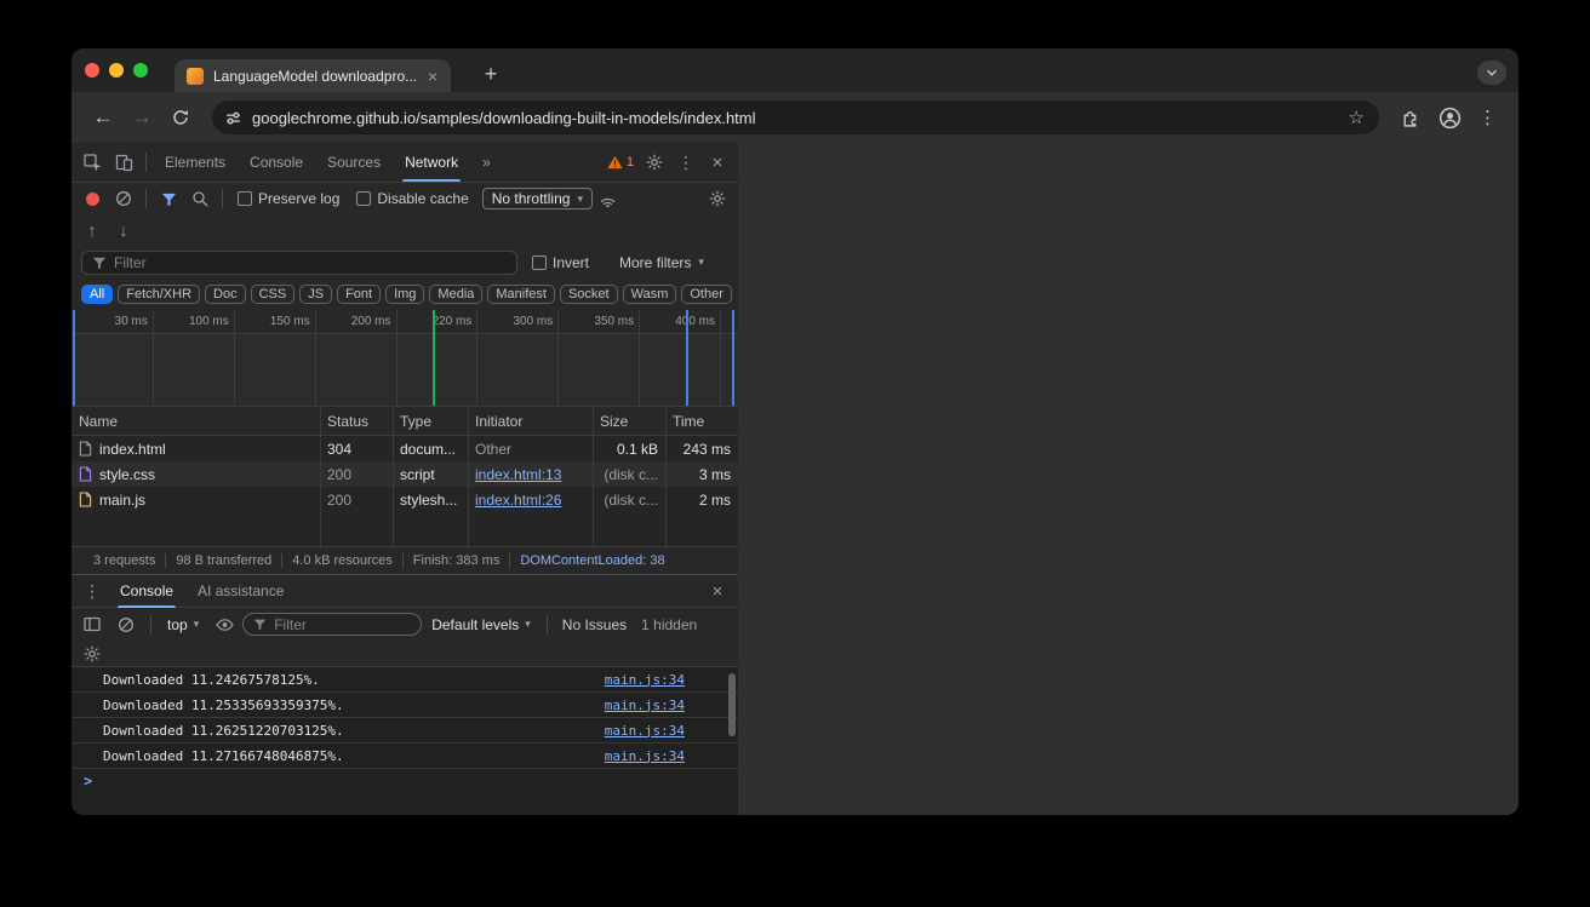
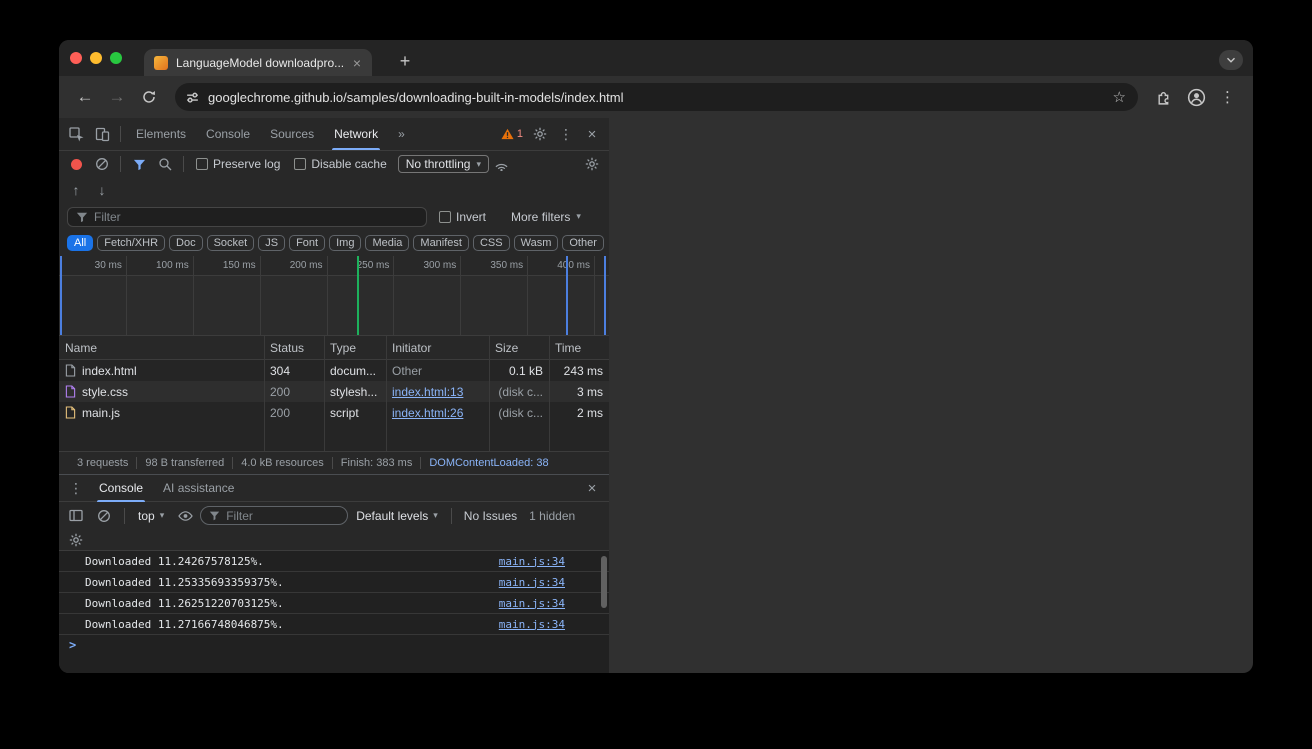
  LanguageModel downloadpro...
  ×
  +
  ←
  →
  googlechrome.github.io/samples/downloading-built-in-models/index.html
  ☆
  ⋮
  Elements
  Console
  Sources
  Network
  »
  1
  ⋮
  ×
  Preserve log
  Disable cache
  No throttling
  ▾
  ↑
  ↓
  Filter
  Invert
  More filters
  ▾
  All
  Fetch/XHR
  Doc
- CSS
+ Socket
  JS
  Font
  Img
  Media
  Manifest
- Socket
+ CSS
  Wasm
  Other
  30 ms
  100 ms
  150 ms
  200 ms
- 220 ms
+ 250 ms
  300 ms
  350 ms
  40 ms
  Name
  Status
  Type
  Initiator
  Size
  Time
  index.html
  304
  docum...
  Other
  0.1 kB
  243 ms
  style.css
  200
- script
+ stylesh...
  index.html:13
  (disk c...
  3 ms
  main.js
  200
- stylesh...
+ script
  index.html:26
  (disk c...
  2 ms
  3 requests
  98 B transferred
  4.0 kB resources
  Finish: 383 ms
  DOMContentLoaded: 38
  ⋮
  Console
  AI assistance
  ×
  top
  ▾
  Filter
  Default levels
  ▾
  No Issues
  1 hidden
  Downloaded 11.24267578125%.
  main.js:34
  Downloaded 11.25335693359375%.
  main.js:34
  Downloaded 11.26251220703125%.
  main.js:34
  Downloaded 11.27166748046875%.
  main.js:34
  >
